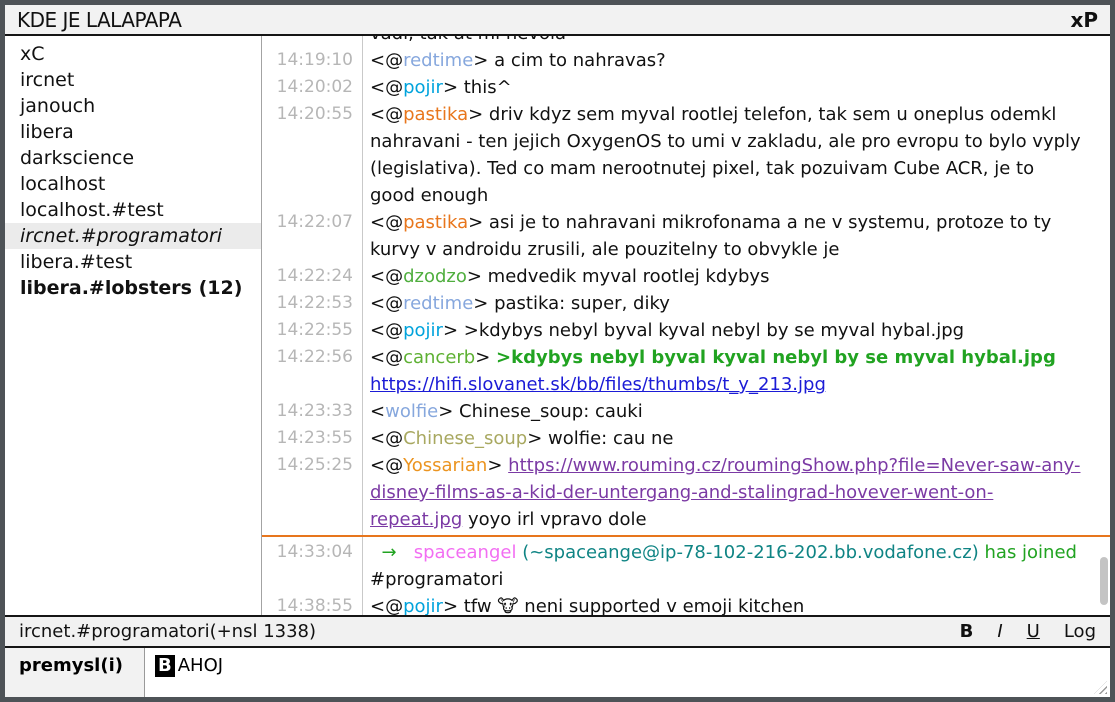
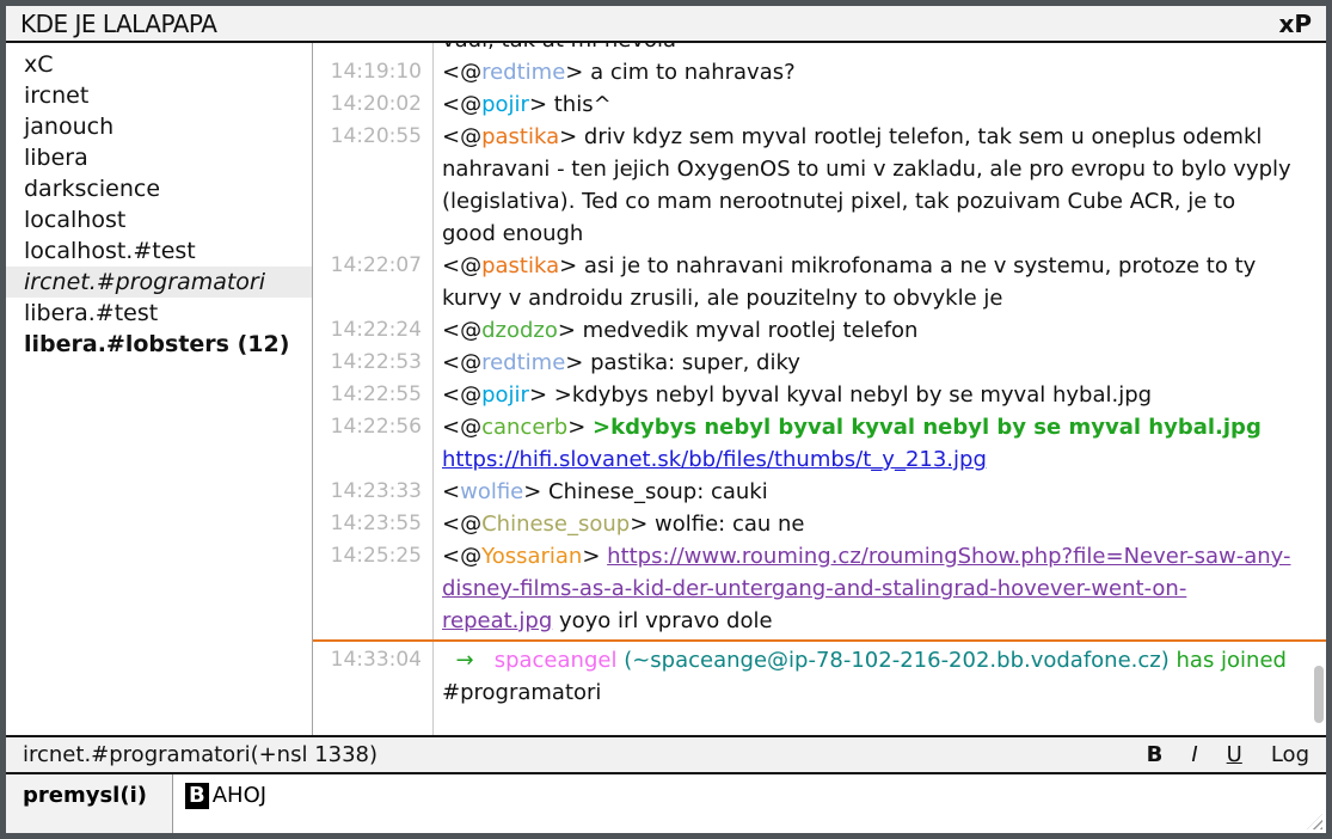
  KDE JE LALAPAPA
  xP
  xC
  ircnet
  janouch
  libera
  darkscience
  localhost
  localhost.#test
  ircnet.#programatori
  libera.#test
  libera.#lobsters (12)
  14:19:10
  <@redtime> a cim to nahravas?
  14:20:02
  <@pojir> this^
  14:20:55
  <@pastika> driv kdyz sem myval rootlej telefon, tak sem u oneplus odemkl nahravani - ten jejich OxygenOS to umi v zakladu, ale pro evropu to bylo vyply (legislativa). Ted co mam nerootnutej pixel, tak pozuivam Cube ACR, je to good enough
  14:22:07
  <@pastika> asi je to nahravani mikrofonama a ne v systemu, protoze to ty kurvy v androidu zrusili, ale pouzitelny to obvykle je
  14:22:24
- <@dzodzo> medvedik myval rootlej kdybys
+ <@dzodzo> medvedik myval rootlej telefon
  14:22:53
  <@redtime> pastika: super, diky
  14:22:55
  <@pojir> >kdybys nebyl byval kyval nebyl by se myval hybal.jpg
  14:22:56
  <@cancerb> >kdybys nebyl byval kyval nebyl by se myval hybal.jpg https://hifi.slovanet.sk/bb/files/thumbs/t_y_213.jpg
  14:23:33
  <wolfie> Chinese_soup: cauki
  14:23:55
  <@Chinese_soup> wolfie: cau ne
  14:25:25
  <@Yossarian> https://www.rouming.cz/roumingShow.php?file=Never-saw-any-disney-films-as-a-kid-der-untergang-and-stalingrad-hovever-went-on-repeat.jpg yoyo irl vpravo dole
  14:33:04
  → spaceangel (~spaceange@ip-78-102-216-202.bb.vodafone.cz) has joined #programatori
- 14:38:55
- <@pojir> tfw 🐮 neni supported v emoji kitchen
  ircnet.#programatori(+nsl 1338)
  B
  I
  U
  Log
  premysl(i)
  B AHOJ
